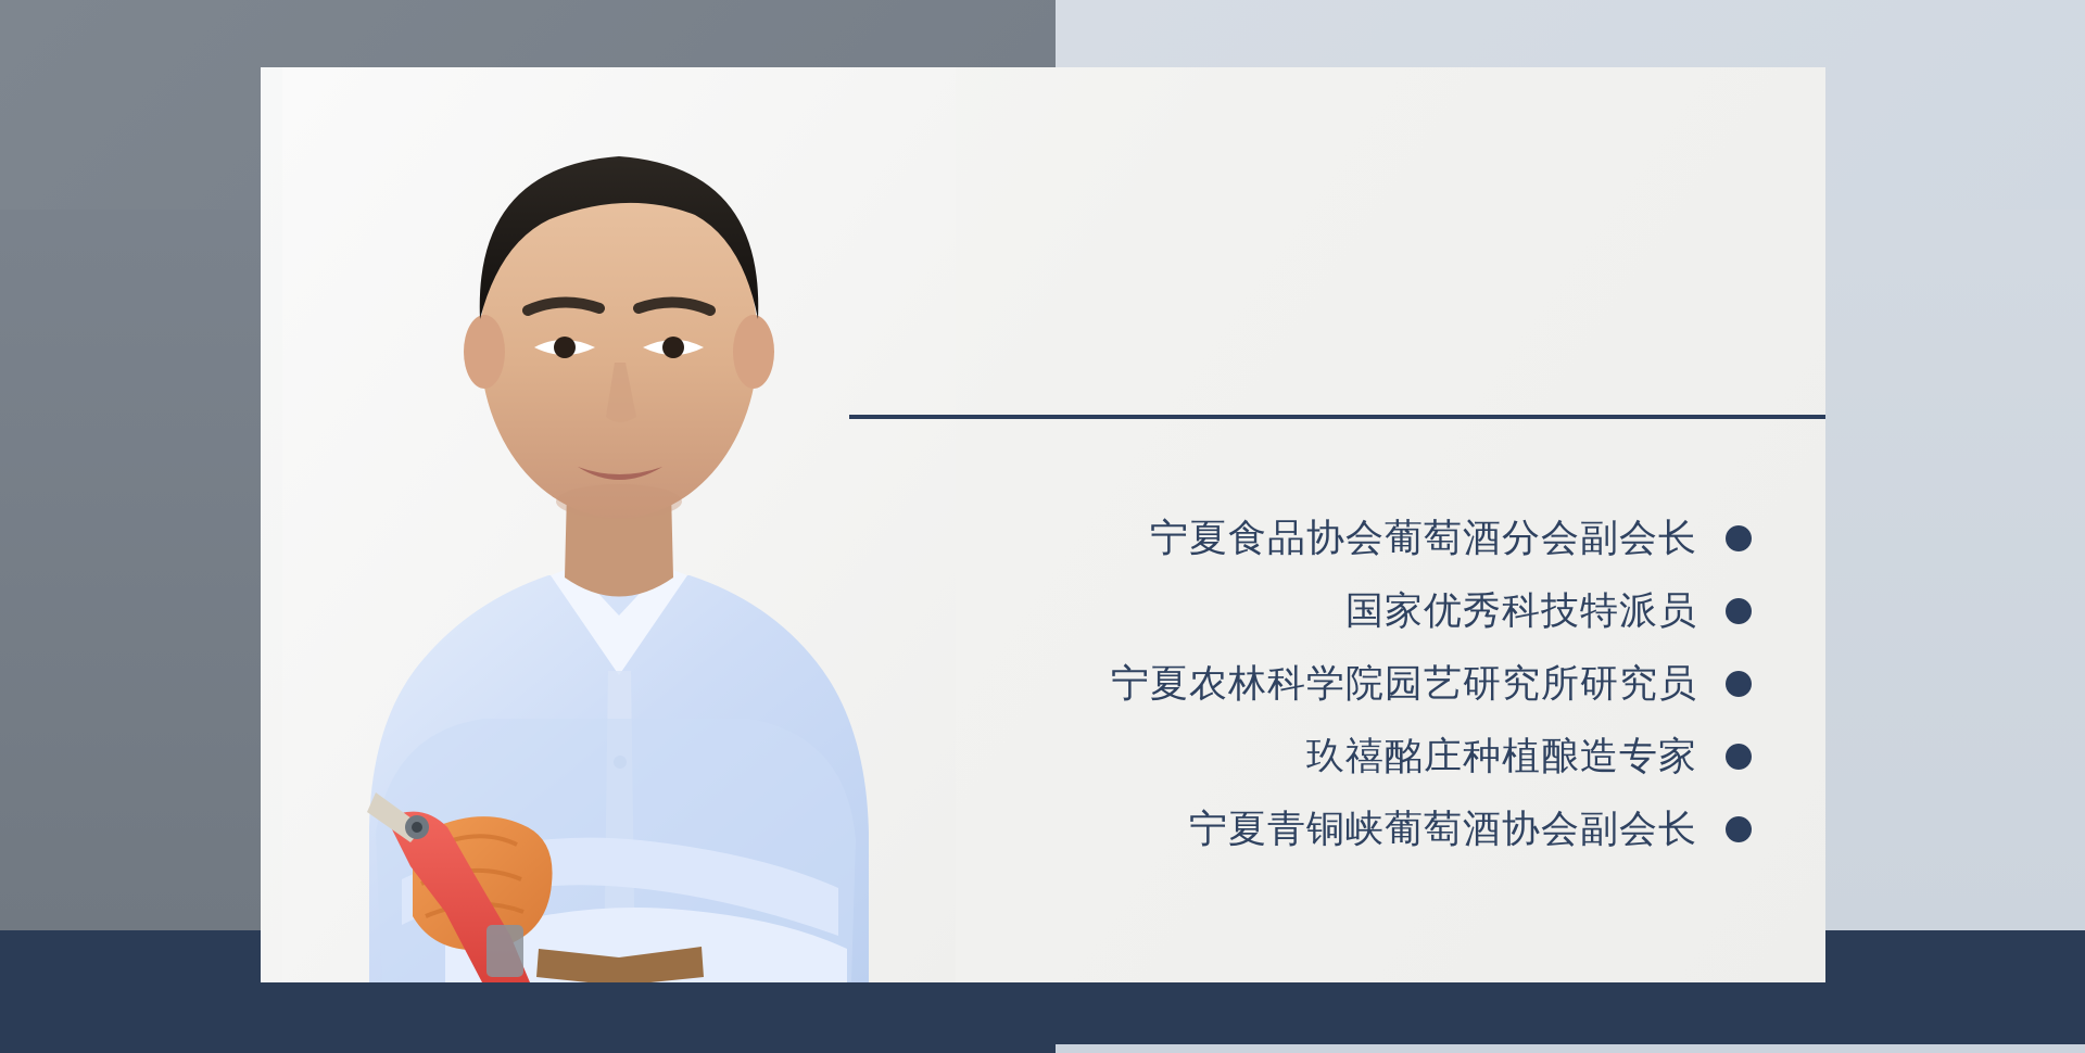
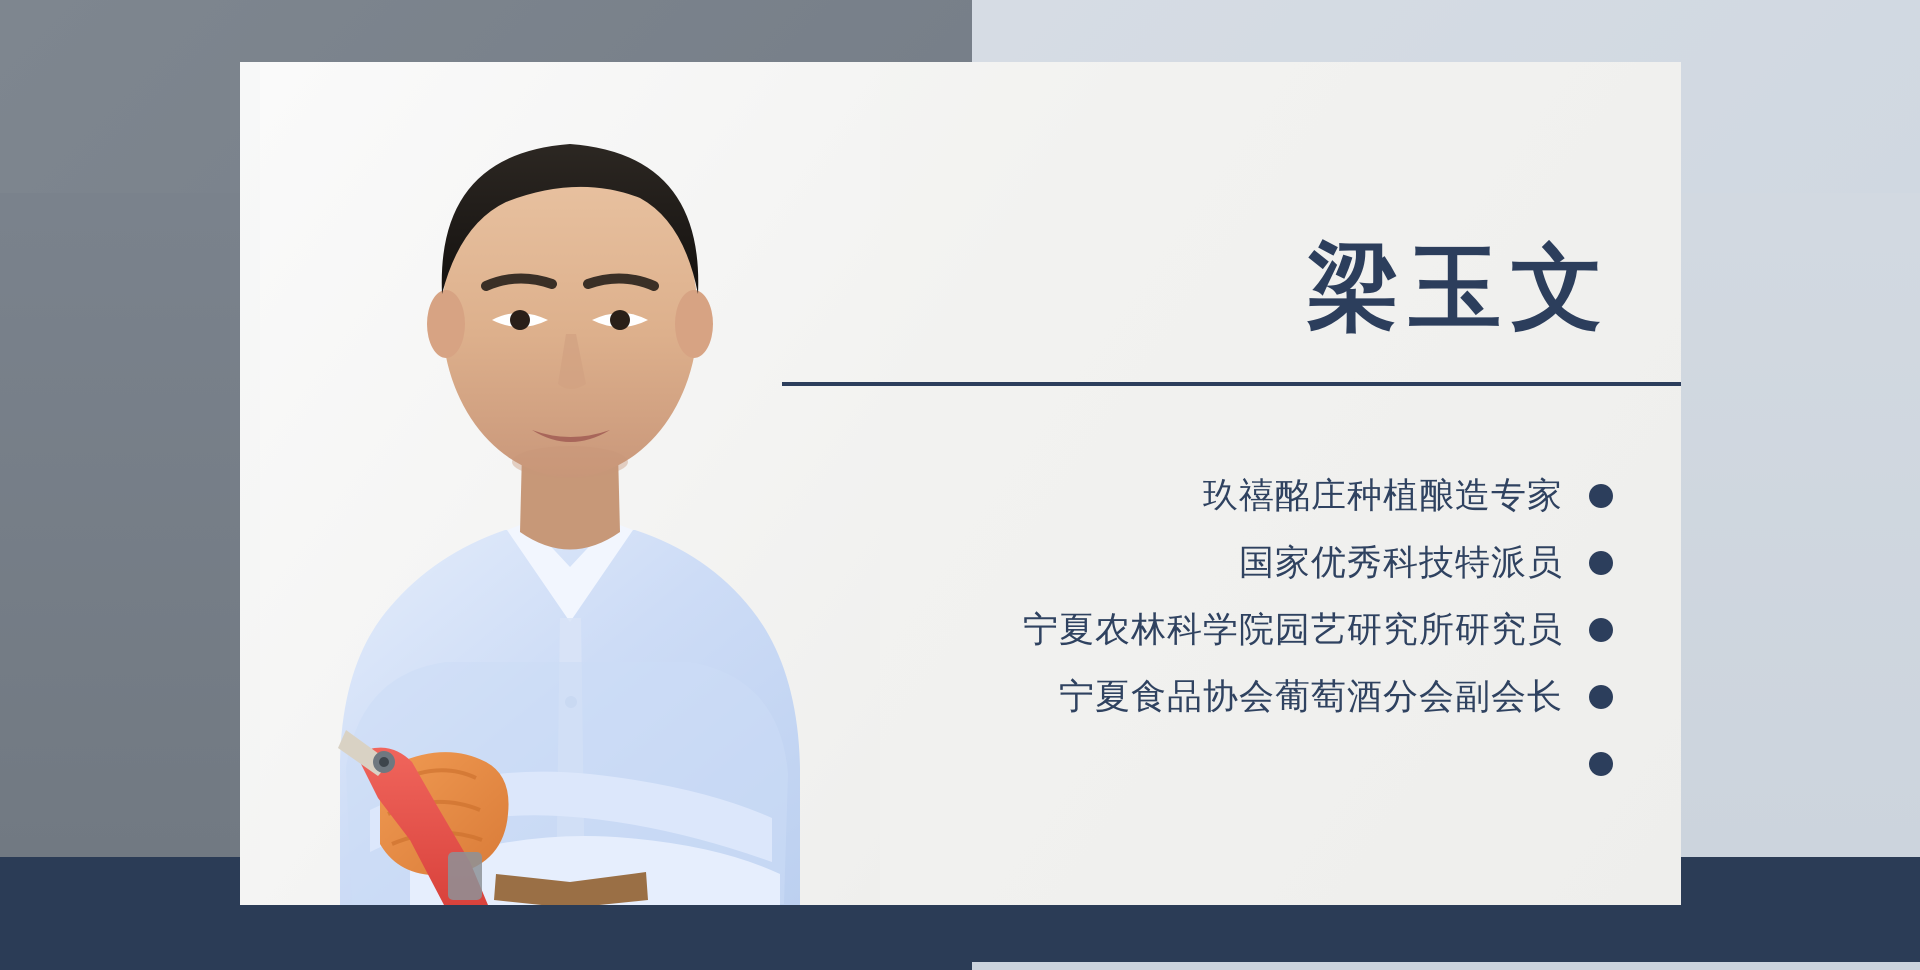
+ 梁玉文
- 宁夏食品协会葡萄酒分会副会长
+ 玖禧酩庄种植酿造专家
  国家优秀科技特派员
  宁夏农林科学院园艺研究所研究员
- 玖禧酩庄种植酿造专家
+ 宁夏食品协会葡萄酒分会副会长
- 宁夏青铜峡葡萄酒协会副会长
